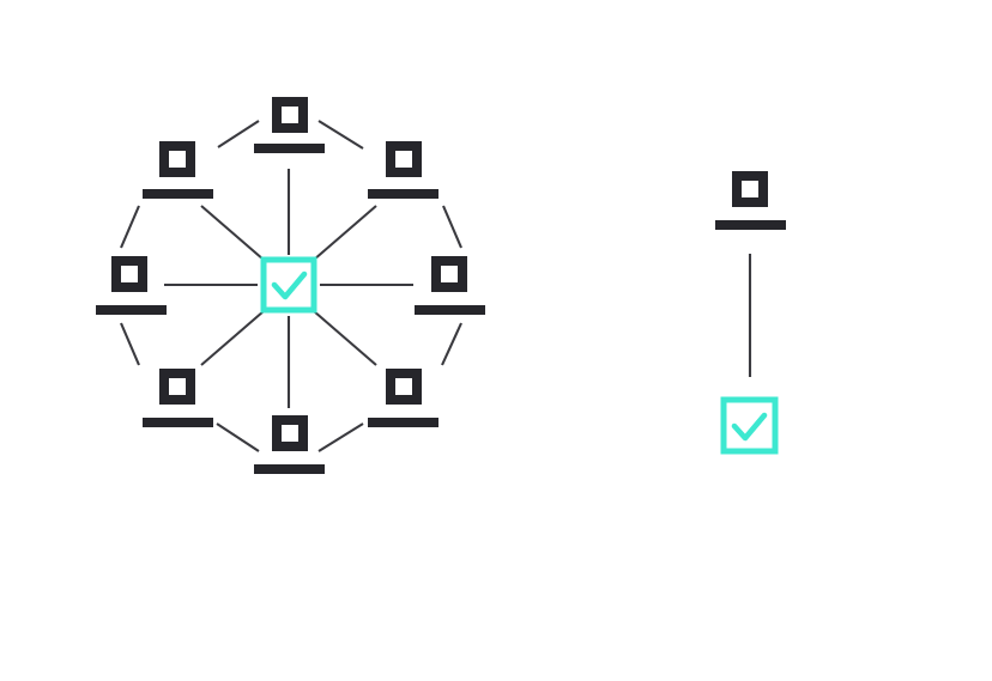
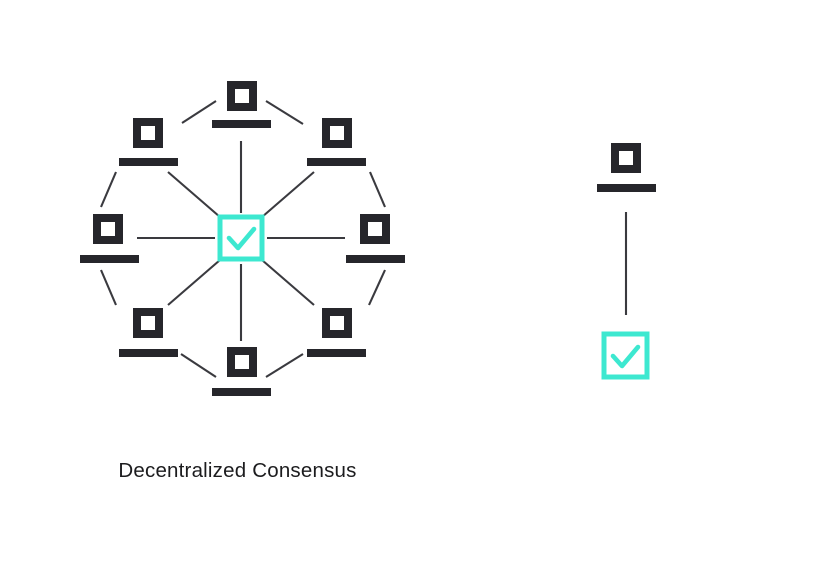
+ Decentralized Consensus
